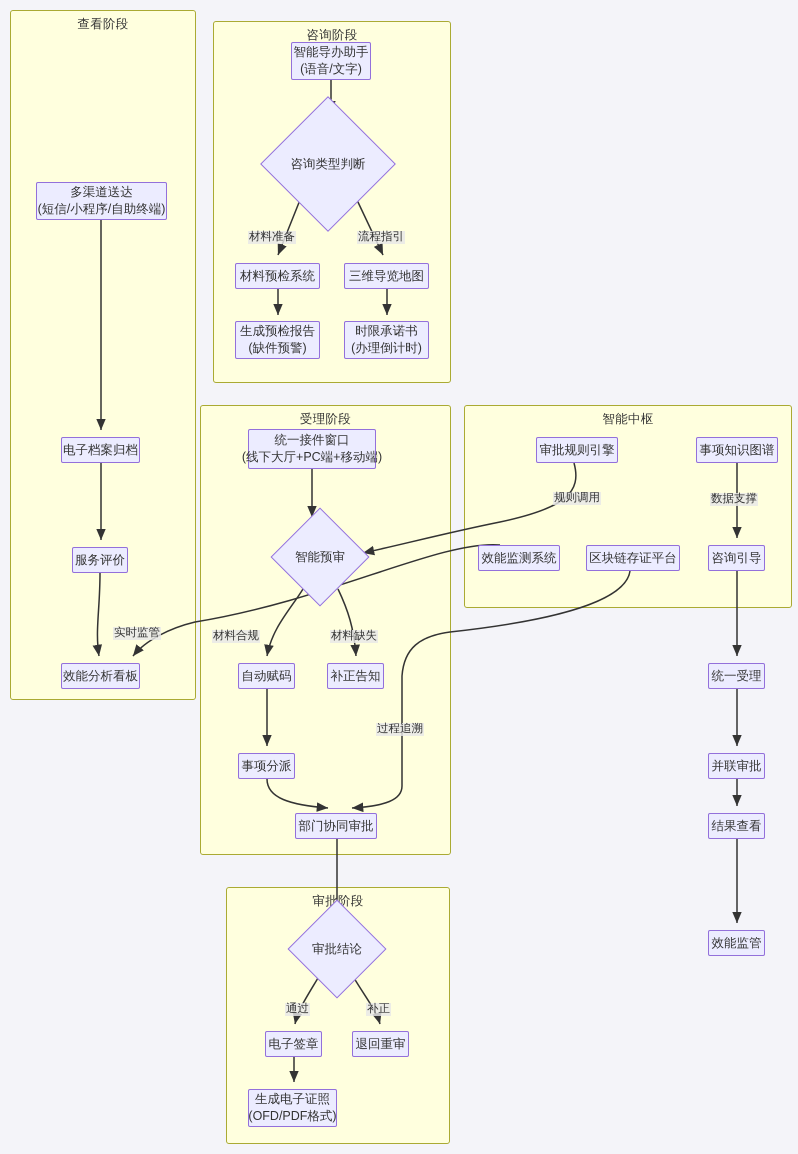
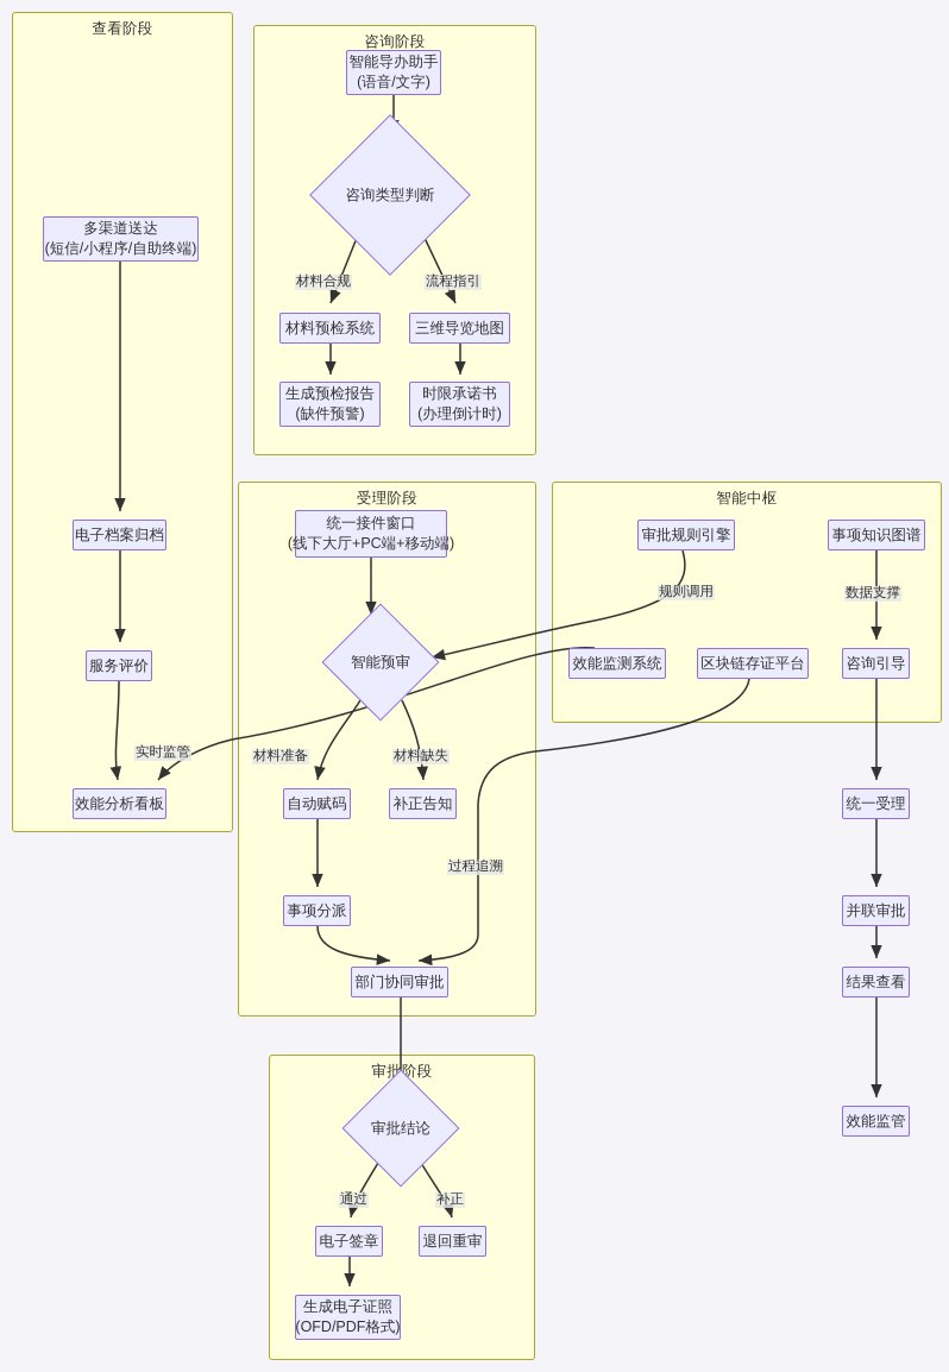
  查看阶段
  咨询阶段
  受理阶段
  智能中枢
  审批阶段
  咨询类型判断
  智能预审
  审批结论
  多渠道送达
  (短信/小程序/自助终端)
  电子档案归档
  服务评价
  效能分析看板
  智能导办助手
  (语音/文字)
  材料预检系统
  三维导览地图
  生成预检报告
  (缺件预警)
  时限承诺书
  (办理倒计时)
  统一接件窗口
  (线下大厅+PC端+移动端)
  自动赋码
  补正告知
  事项分派
  部门协同审批
  审批规则引擎
  事项知识图谱
  效能监测系统
  区块链存证平台
  咨询引导
  统一受理
  并联审批
  结果查看
  效能监管
  电子签章
  退回重审
  生成电子证照
  (OFD/PDF格式)
- 材料准备
+ 材料合规
  流程指引
  实时监管
- 材料合规
+ 材料准备
  材料缺失
  过程追溯
  规则调用
  数据支撑
  通过
  补正
